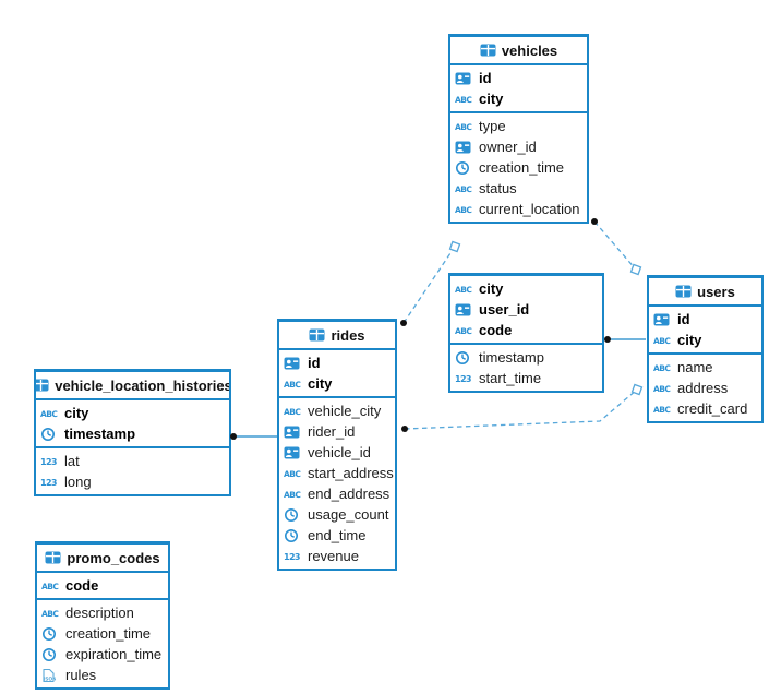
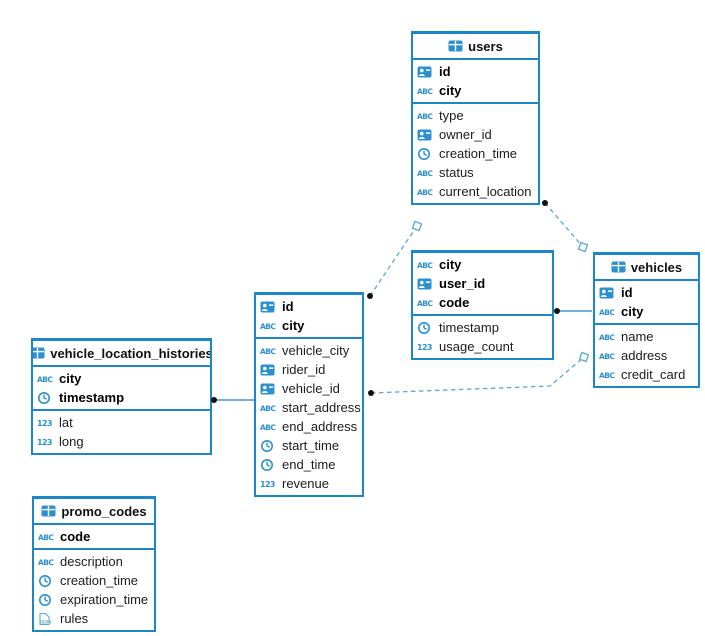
- vehicles
+ users
  id
  ABC
  city
  ABC
  type
  owner_id
  creation_time
  ABC
  status
  ABC
  current_location
  ABC
  city
  user_id
  ABC
  code
  timestamp
  123
- start_time
+ usage_count
- users
+ vehicles
  id
  ABC
  city
  ABC
  name
  ABC
  address
  ABC
  credit_card
- rides
  id
  ABC
  city
  ABC
  vehicle_city
  rider_id
  vehicle_id
  ABC
  start_address
  ABC
  end_address
- usage_count
+ start_time
  end_time
  123
  revenue
  vehicle_location_histories
  ABC
  city
  timestamp
  123
  lat
  123
  long
  promo_codes
  ABC
  code
  ABC
  description
  creation_time
  expiration_time
  rules
